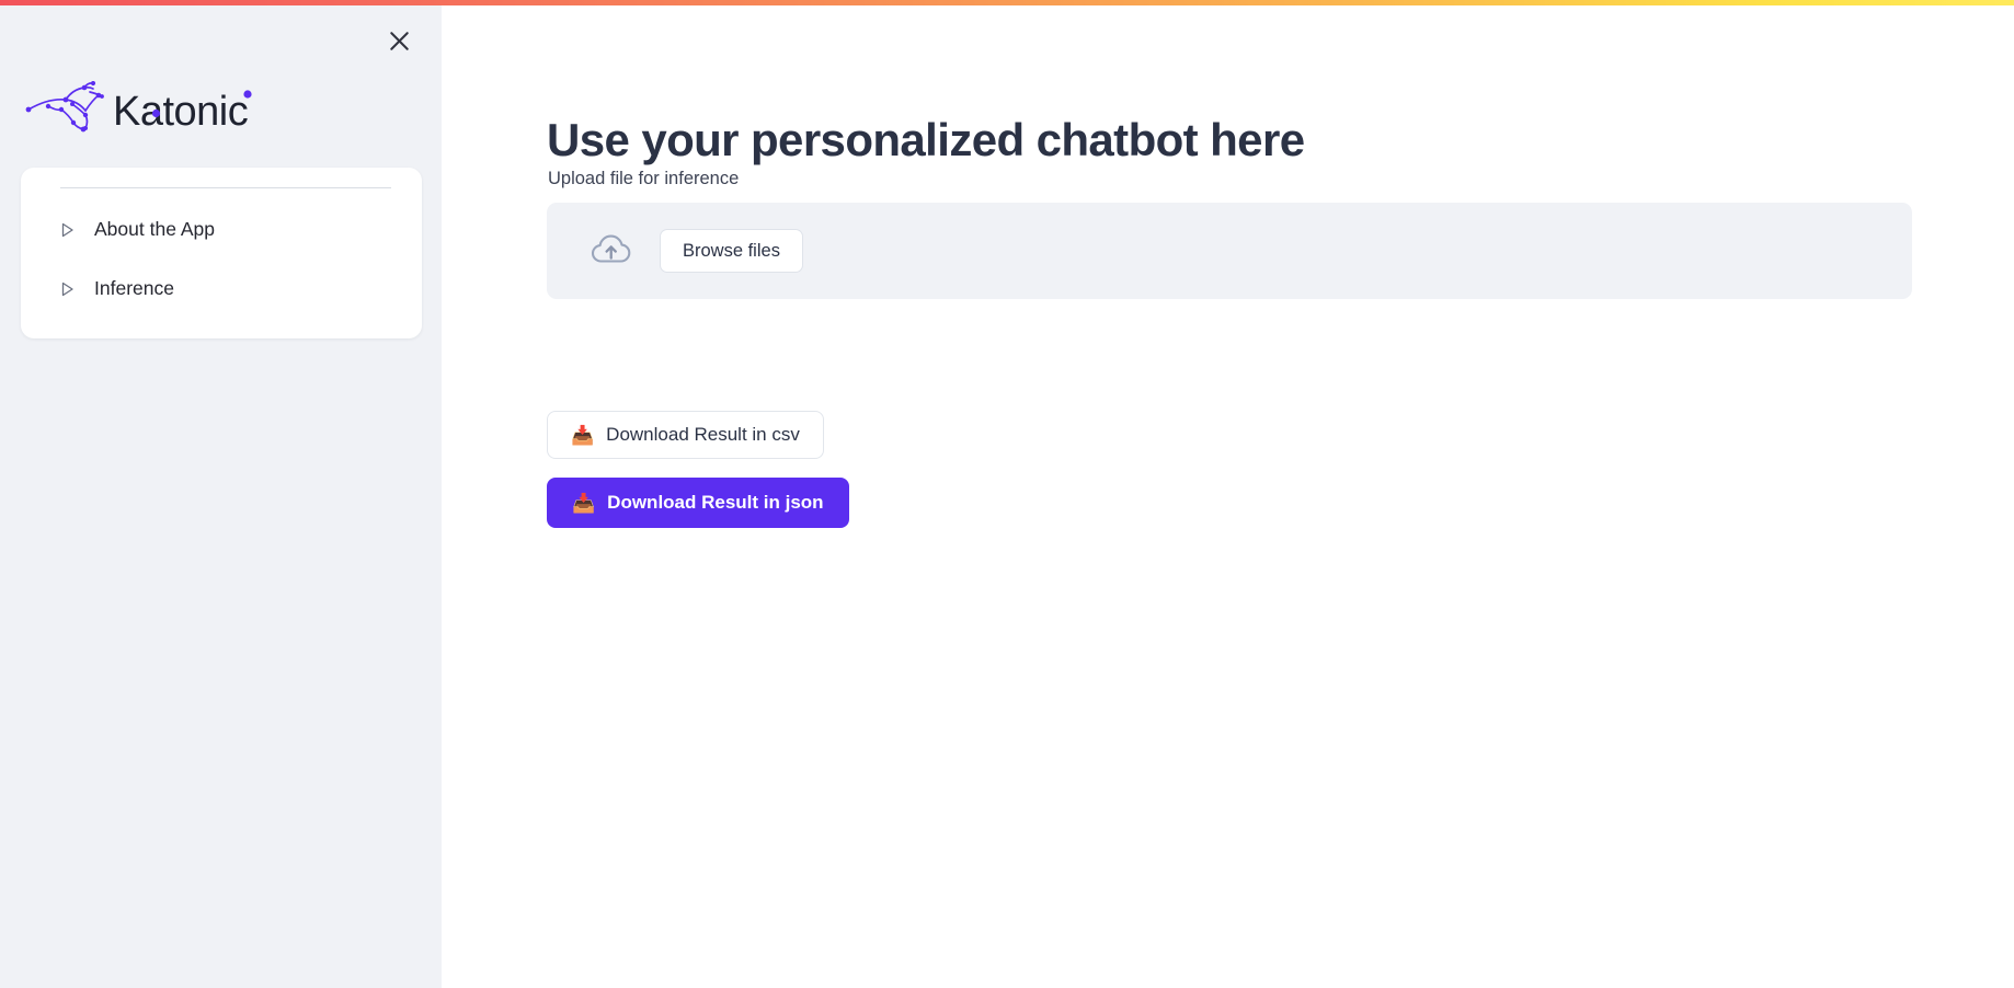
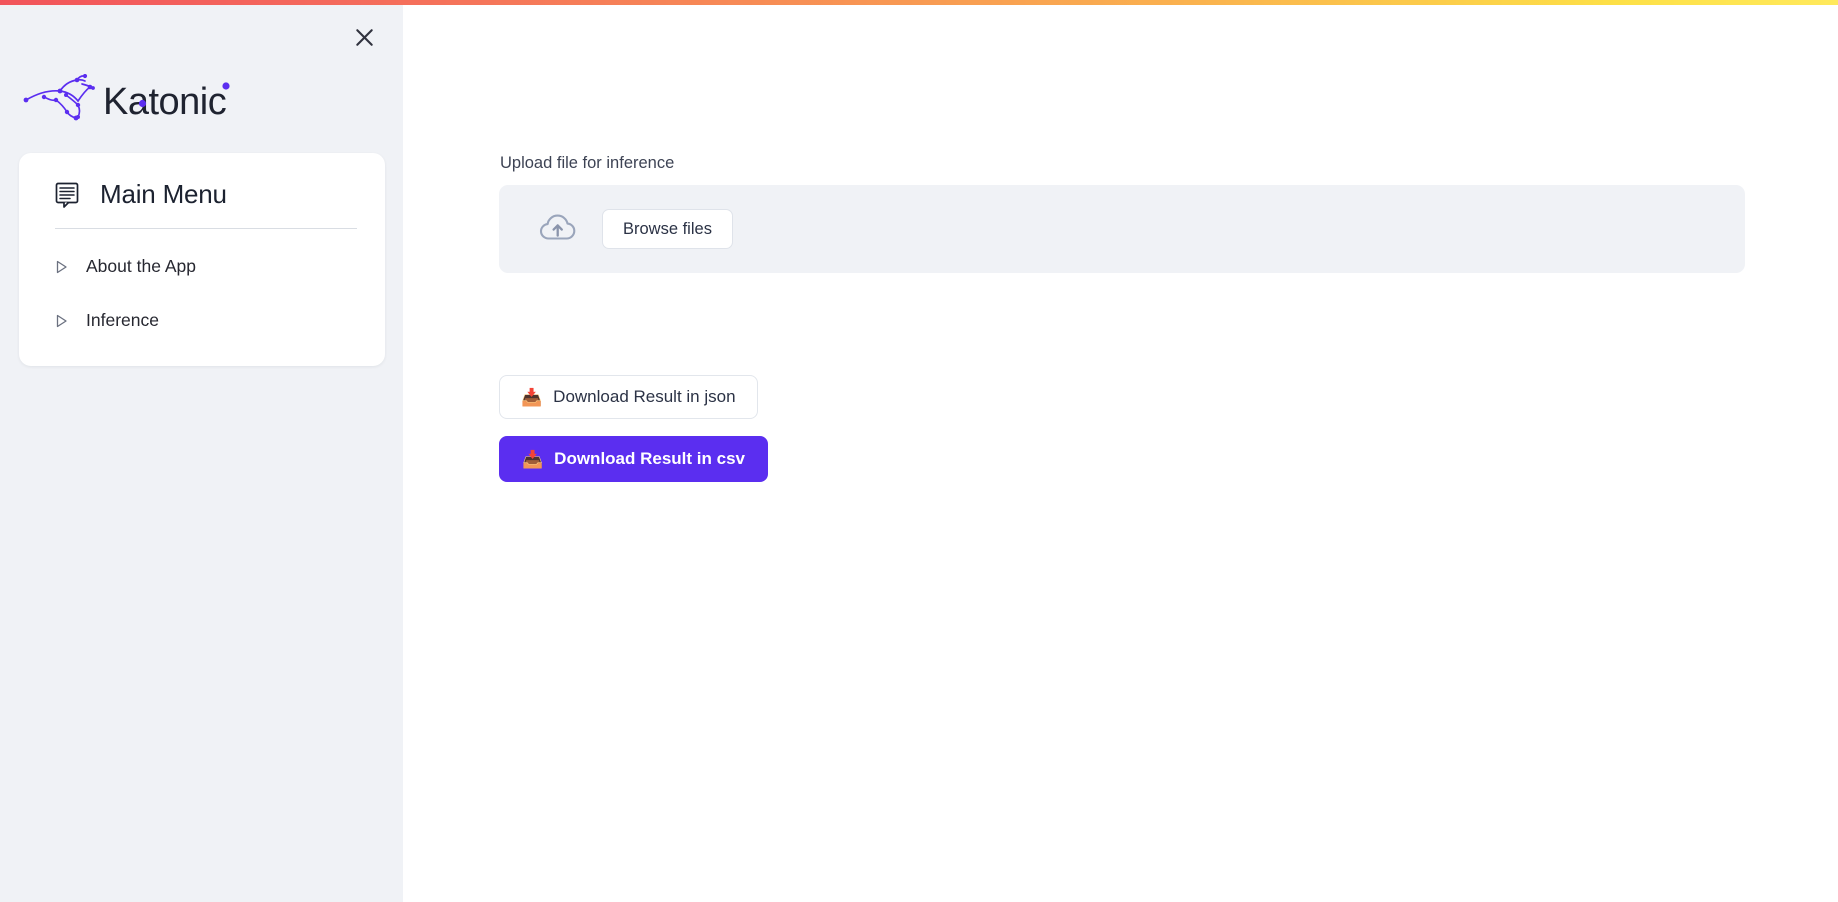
  Katonic
+ Main Menu
  About the App
  Inference
- Use your personalized chatbot here
  Upload file for inference
  Browse files
  📥
- Download Result in csv
+ Download Result in json
  📥
- Download Result in json
+ Download Result in csv
